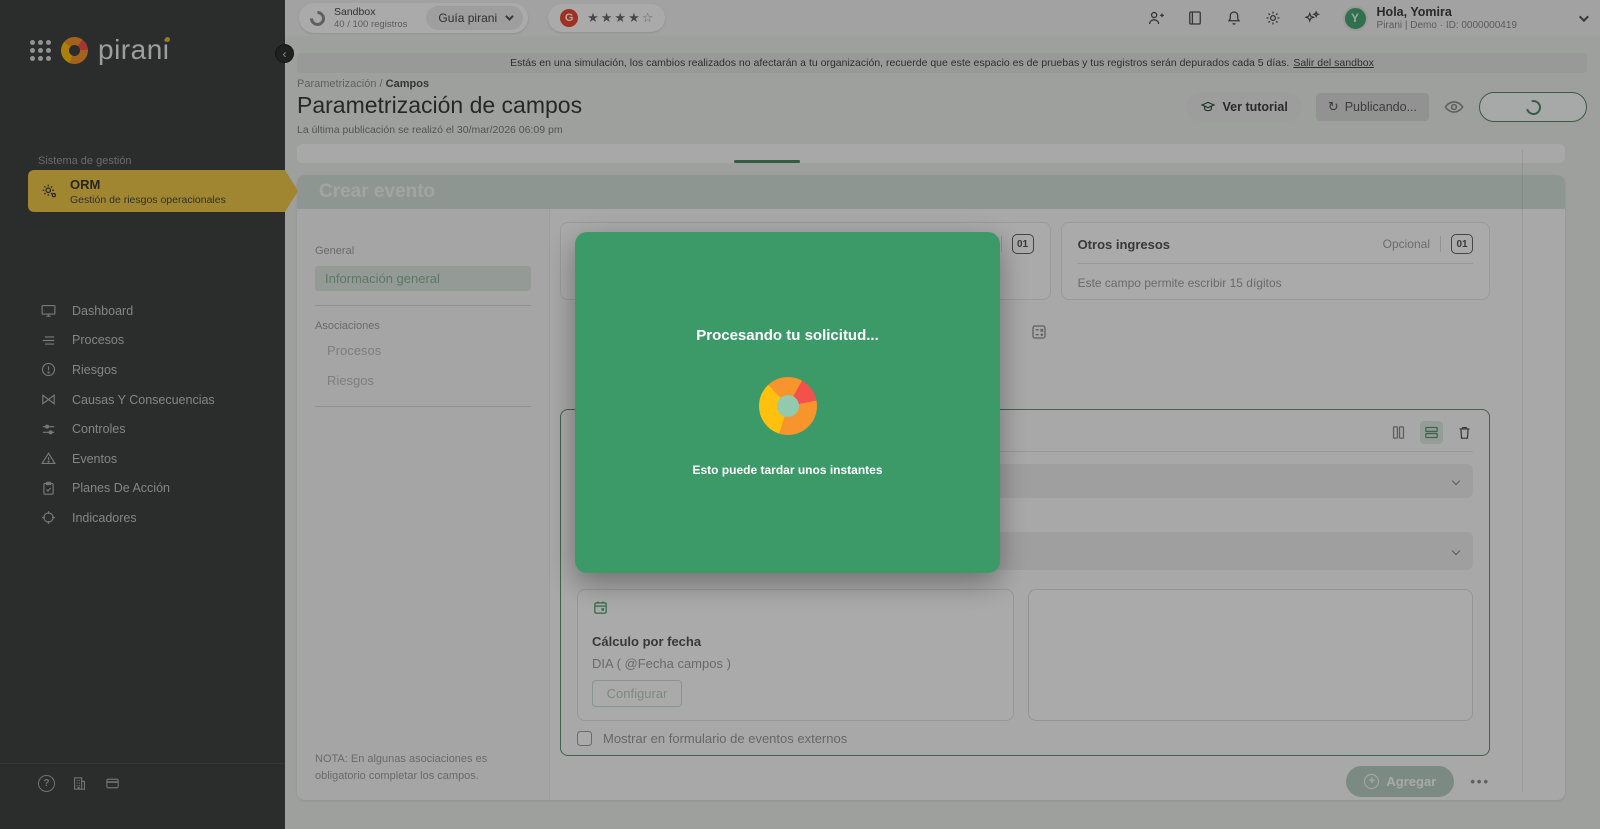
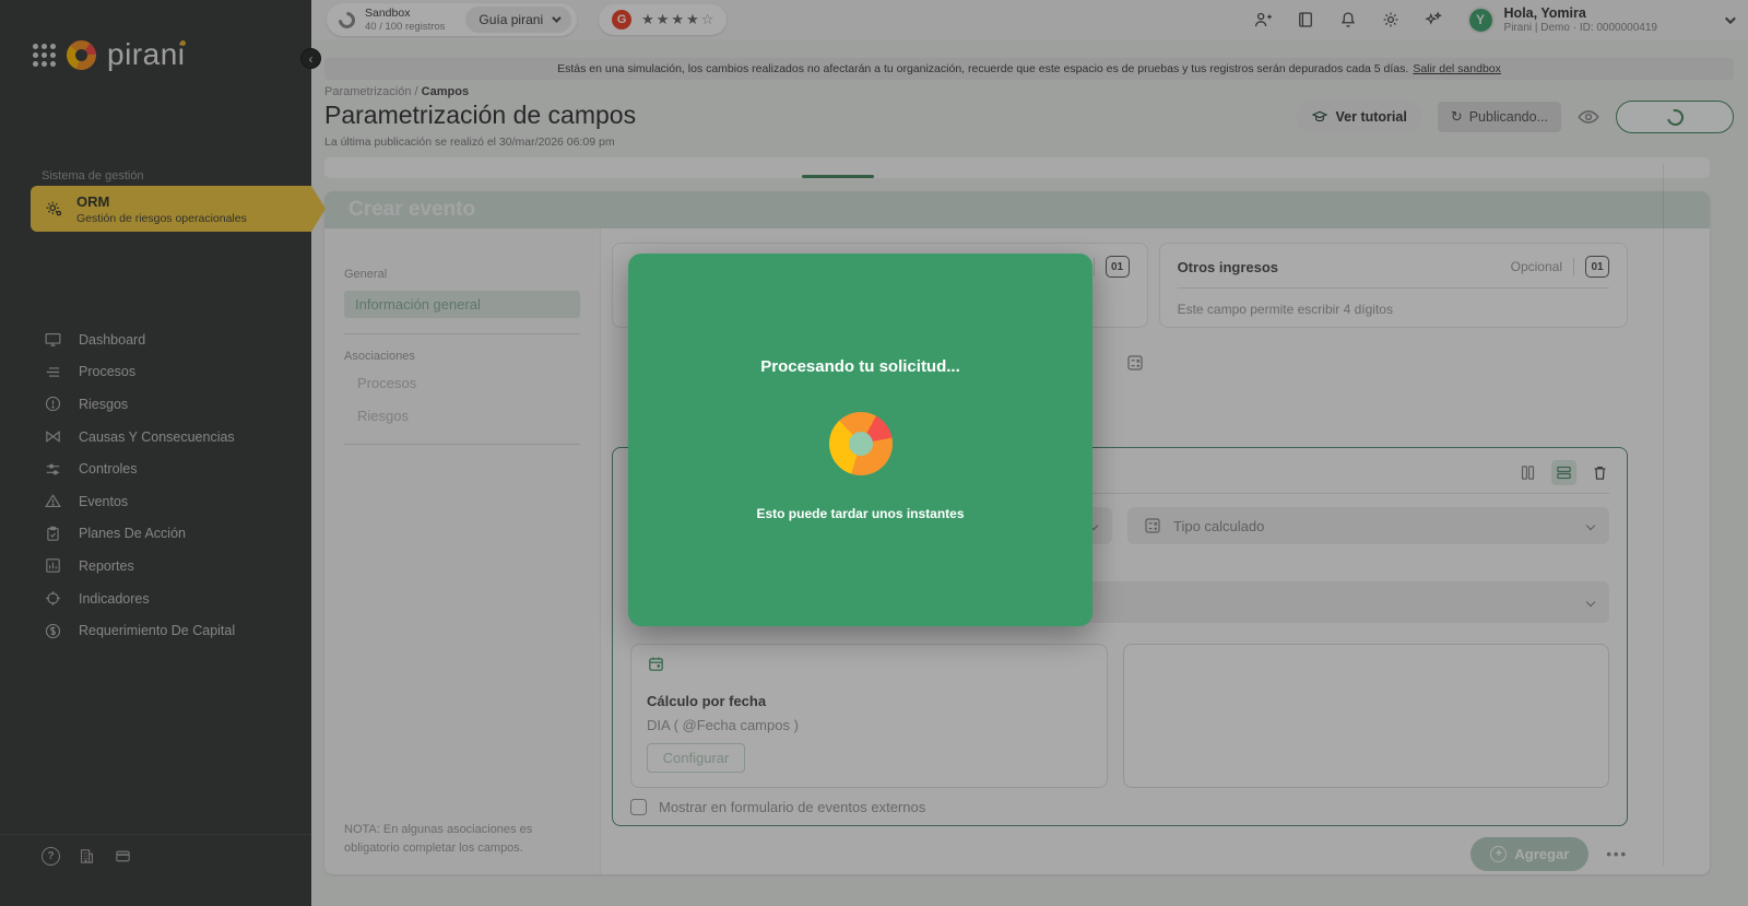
  pirani
  ‹
  Sistema de gestión
  ORM
  Gestión de riesgos operacionales
  Dashboard
  Procesos
  Riesgos
  Causas Y Consecuencias
  Controles
  Eventos
  Planes De Acción
+ Reportes
  Indicadores
+ Requerimiento De Capital
  ?
  Sandbox
  40 / 100 registros
  Guía pirani
  G
  ★★★★☆
  Y
  Hola, Yomira
  Pirani | Demo · ID: 0000000419
  Estás en una simulación, los cambios realizados no afectarán a tu organización, recuerde que este espacio es de pruebas y tus registros serán depurados cada 5 días.
  Salir del sandbox
  Parametrización / Campos
  Parametrización de campos
  La última publicación se realizó el 30/mar/2026 06:09 pm
  Ver tutorial
  ↻
  Publicando...
  General
  Información general
  Asociaciones
  Procesos
  Riesgos
  NOTA: En algunas asociaciones es obligatorio completar los campos.
  01
  Otros ingresos
  Opcional
  01
- Este campo permite escribir 15 dígitos
+ Este campo permite escribir 4 dígitos
+ Tipo calculado
  Cálculo por fecha
  DIA ( @Fecha campos )
  Configurar
  Mostrar en formulario de eventos externos
  +
  Agregar
  •••
  Procesando tu solicitud...
  Esto puede tardar unos instantes
